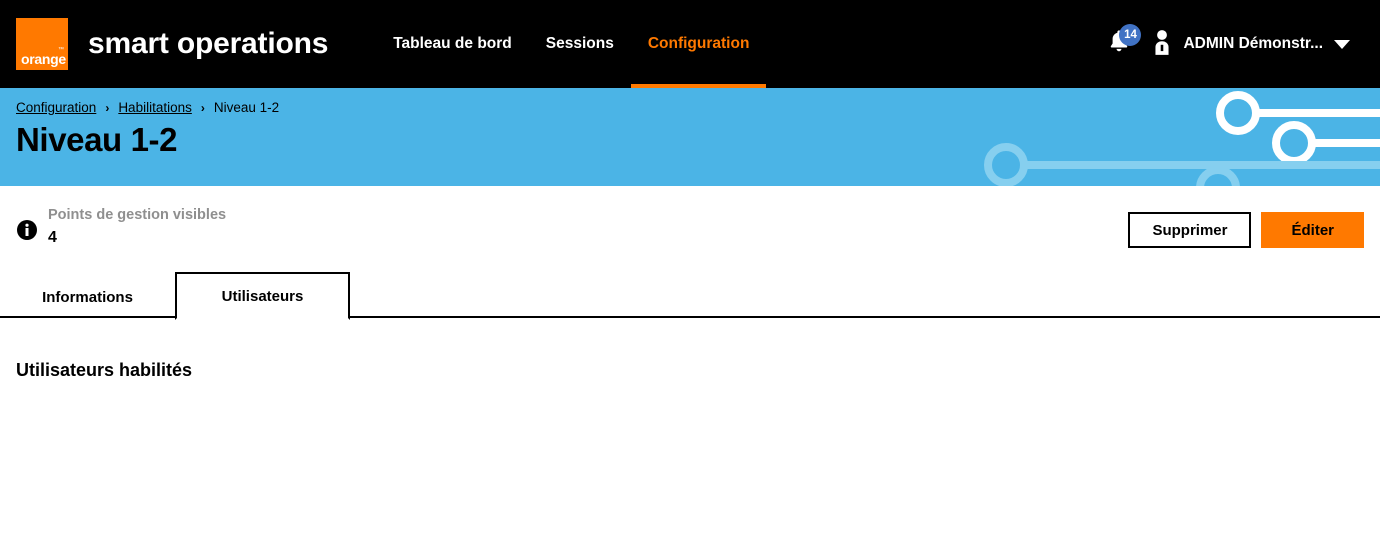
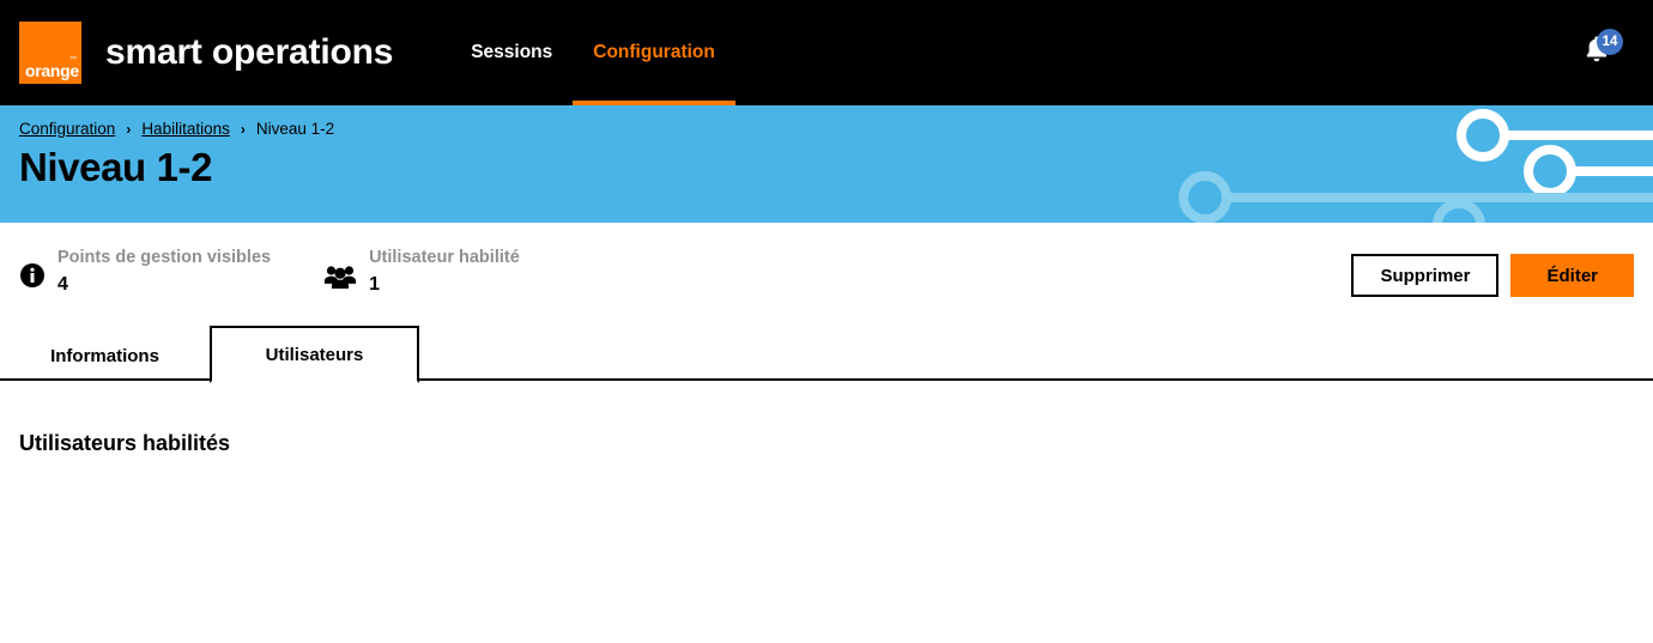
  orange
  smart operations
- Tableau de bord
  Sessions
  Configuration
  14
- ADMIN Démonstr...
  Configuration
  ›
  Habilitations
  ›
  Niveau 1-2
  Niveau 1-2
  Points de gestion visibles
  4
+ Utilisateur habilité
+ 1
  Supprimer
  Éditer
  Informations
  Utilisateurs
  Utilisateurs habilités
